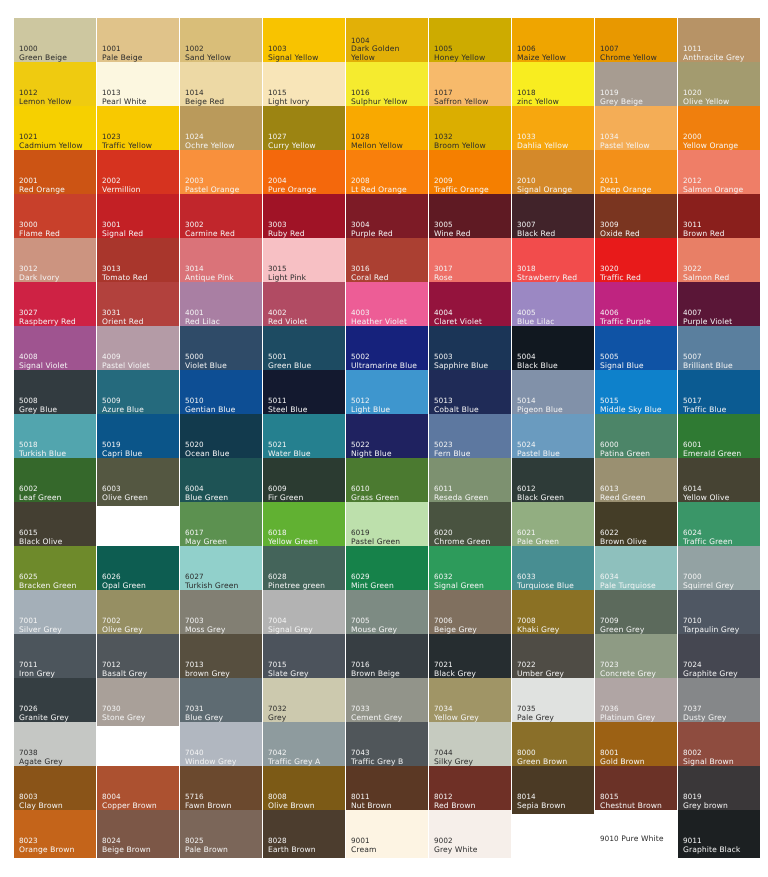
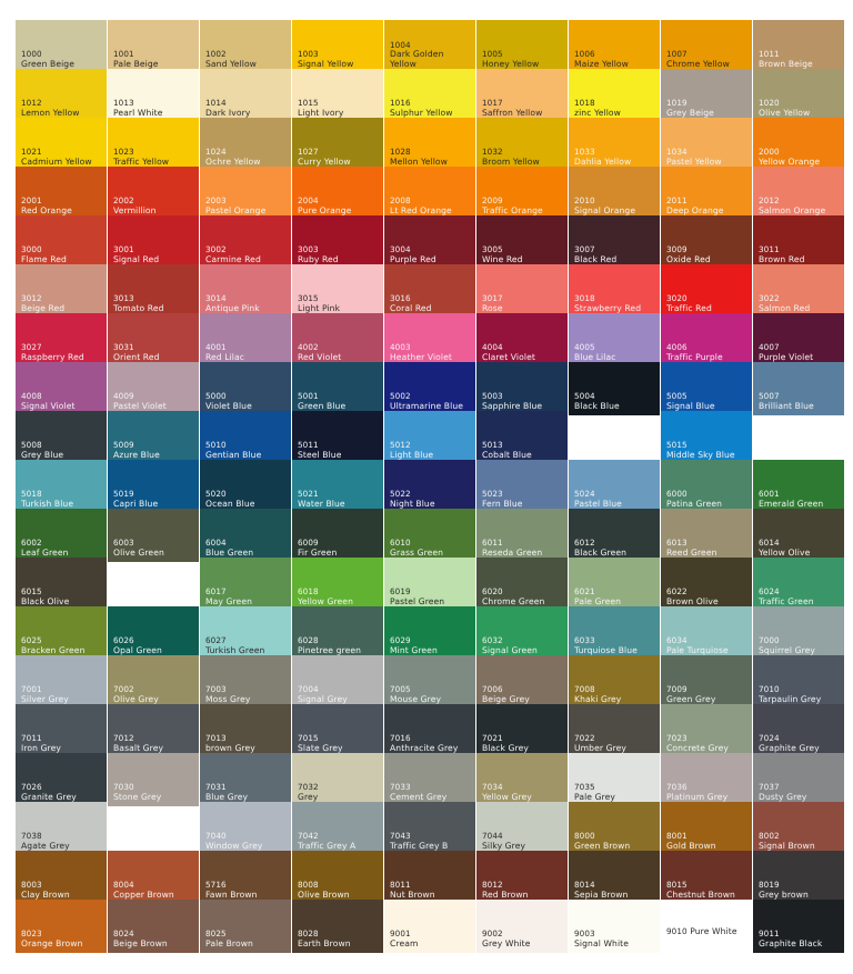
  1000
  Green Beige
  1001
  Pale Beige
  1002
  Sand Yellow
  1003
  Signal Yellow
  1004
  Dark Golden Yellow
  1005
  Honey Yellow
  1006
  Maize Yellow
  1007
  Chrome Yellow
  1011
- Anthracite Grey
+ Brown Beige
  1012
  Lemon Yellow
  1013
  Pearl White
  1014
- Beige Red
+ Dark Ivory
  1015
  Light Ivory
  1016
  Sulphur Yellow
  1017
  Saffron Yellow
  1018
  zinc Yellow
  1019
  Grey Beige
  1020
  Olive Yellow
  1021
  Cadmium Yellow
  1023
  Traffic Yellow
  1024
  Ochre Yellow
  1027
  Curry Yellow
  1028
  Mellon Yellow
  1032
  Broom Yellow
  1033
  Dahlia Yellow
  1034
  Pastel Yellow
  2000
  Yellow Orange
  2001
  Red Orange
  2002
  Vermillion
  2003
  Pastel Orange
  2004
  Pure Orange
  2008
  Lt Red Orange
  2009
  Traffic Orange
  2010
  Signal Orange
  2011
  Deep Orange
  2012
  Salmon Orange
  3000
  Flame Red
  3001
  Signal Red
  3002
  Carmine Red
  3003
  Ruby Red
  3004
  Purple Red
  3005
  Wine Red
  3007
  Black Red
  3009
  Oxide Red
  3011
  Brown Red
  3012
- Dark Ivory
+ Beige Red
  3013
  Tomato Red
  3014
  Antique Pink
  3015
  Light Pink
  3016
  Coral Red
  3017
  Rose
  3018
  Strawberry Red
  3020
  Traffic Red
  3022
  Salmon Red
  3027
  Raspberry Red
  3031
  Orient Red
  4001
  Red Lilac
  4002
  Red Violet
  4003
  Heather Violet
  4004
  Claret Violet
  4005
  Blue Lilac
  4006
  Traffic Purple
  4007
  Purple Violet
  4008
  Signal Violet
  4009
  Pastel Violet
  5000
  Violet Blue
  5001
  Green Blue
  5002
  Ultramarine Blue
  5003
  Sapphire Blue
  5004
  Black Blue
  5005
  Signal Blue
  5007
  Brilliant Blue
  5008
  Grey Blue
  5009
  Azure Blue
  5010
  Gentian Blue
  5011
  Steel Blue
  5012
  Light Blue
  5013
  Cobalt Blue
- 5014
- Pigeon Blue
  5015
  Middle Sky Blue
- 5017
- Traffic Blue
  5018
  Turkish Blue
  5019
  Capri Blue
  5020
  Ocean Blue
  5021
  Water Blue
  5022
  Night Blue
  5023
  Fern Blue
  5024
  Pastel Blue
  6000
  Patina Green
  6001
  Emerald Green
  6002
  Leaf Green
  6003
  Olive Green
  6004
  Blue Green
  6009
  Fir Green
  6010
  Grass Green
  6011
  Reseda Green
  6012
  Black Green
  6013
  Reed Green
  6014
  Yellow Olive
  6015
  Black Olive
  6017
  May Green
  6018
  Yellow Green
  6019
  Pastel Green
  6020
  Chrome Green
  6021
  Pale Green
  6022
  Brown Olive
  6024
  Traffic Green
  6025
  Bracken Green
  6026
  Opal Green
  6027
  Turkish Green
  6028
  Pinetree green
  6029
  Mint Green
  6032
  Signal Green
  6033
  Turquiose Blue
  6034
  Pale Turquiose
  7000
  Squirrel Grey
  7001
  Silver Grey
  7002
  Olive Grey
  7003
  Moss Grey
  7004
  Signal Grey
  7005
  Mouse Grey
  7006
  Beige Grey
  7008
  Khaki Grey
  7009
  Green Grey
  7010
  Tarpaulin Grey
  7011
  Iron Grey
  7012
  Basalt Grey
  7013
  brown Grey
  7015
  Slate Grey
  7016
- Brown Beige
+ Anthracite Grey
  7021
  Black Grey
  7022
  Umber Grey
  7023
  Concrete Grey
  7024
  Graphite Grey
  7026
  Granite Grey
  7030
  Stone Grey
  7031
  Blue Grey
  7032
  Grey
  7033
  Cement Grey
  7034
  Yellow Grey
  7035
  Pale Grey
  7036
  Platinum Grey
  7037
  Dusty Grey
  7038
  Agate Grey
  7040
  Window Grey
  7042
  Traffic Grey A
  7043
  Traffic Grey B
  7044
  Silky Grey
  8000
  Green Brown
  8001
  Gold Brown
  8002
  Signal Brown
  8003
  Clay Brown
  8004
  Copper Brown
  5716
  Fawn Brown
  8008
  Olive Brown
  8011
  Nut Brown
  8012
  Red Brown
  8014
  Sepia Brown
  8015
  Chestnut Brown
  8019
  Grey brown
  8023
  Orange Brown
  8024
  Beige Brown
  8025
  Pale Brown
  8028
  Earth Brown
  9001
  Cream
  9002
  Grey White
+ 9003
+ Signal White
  9010 Pure White
  9011
  Graphite Black
